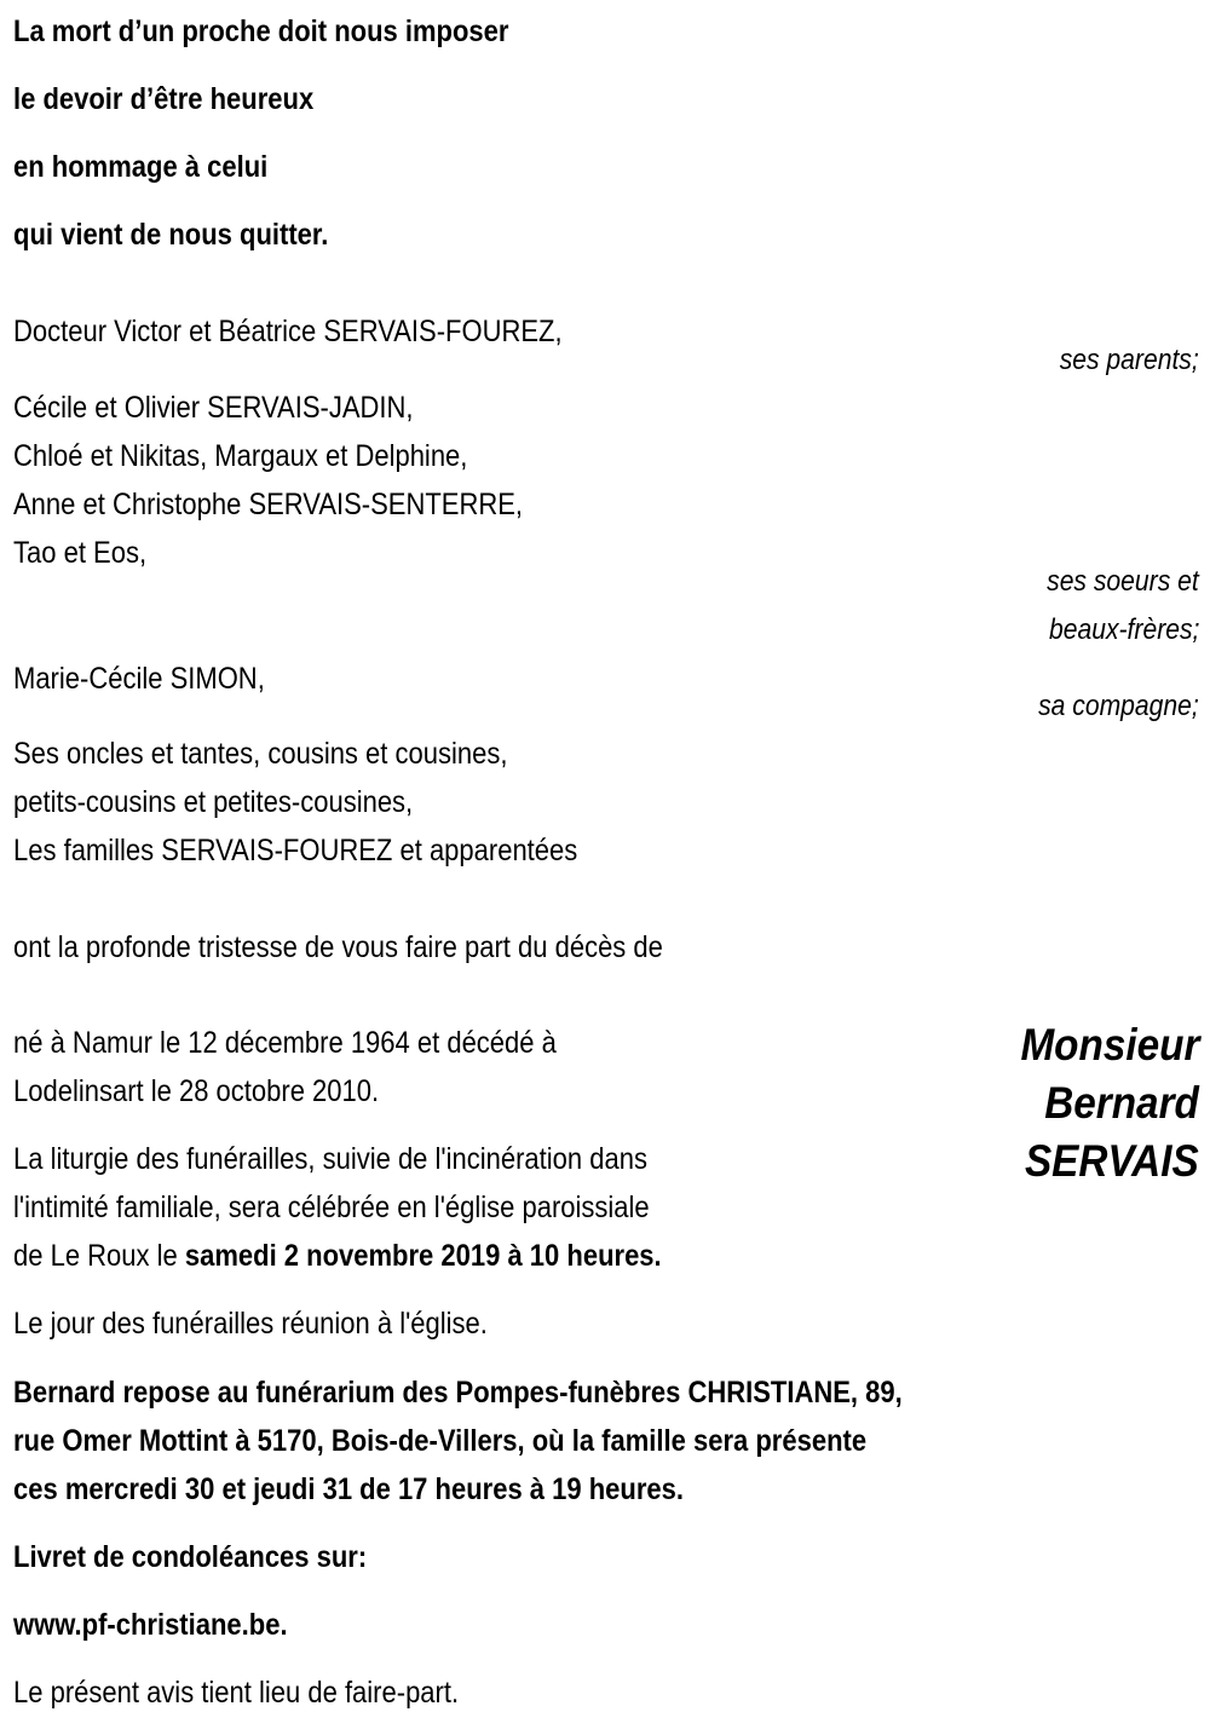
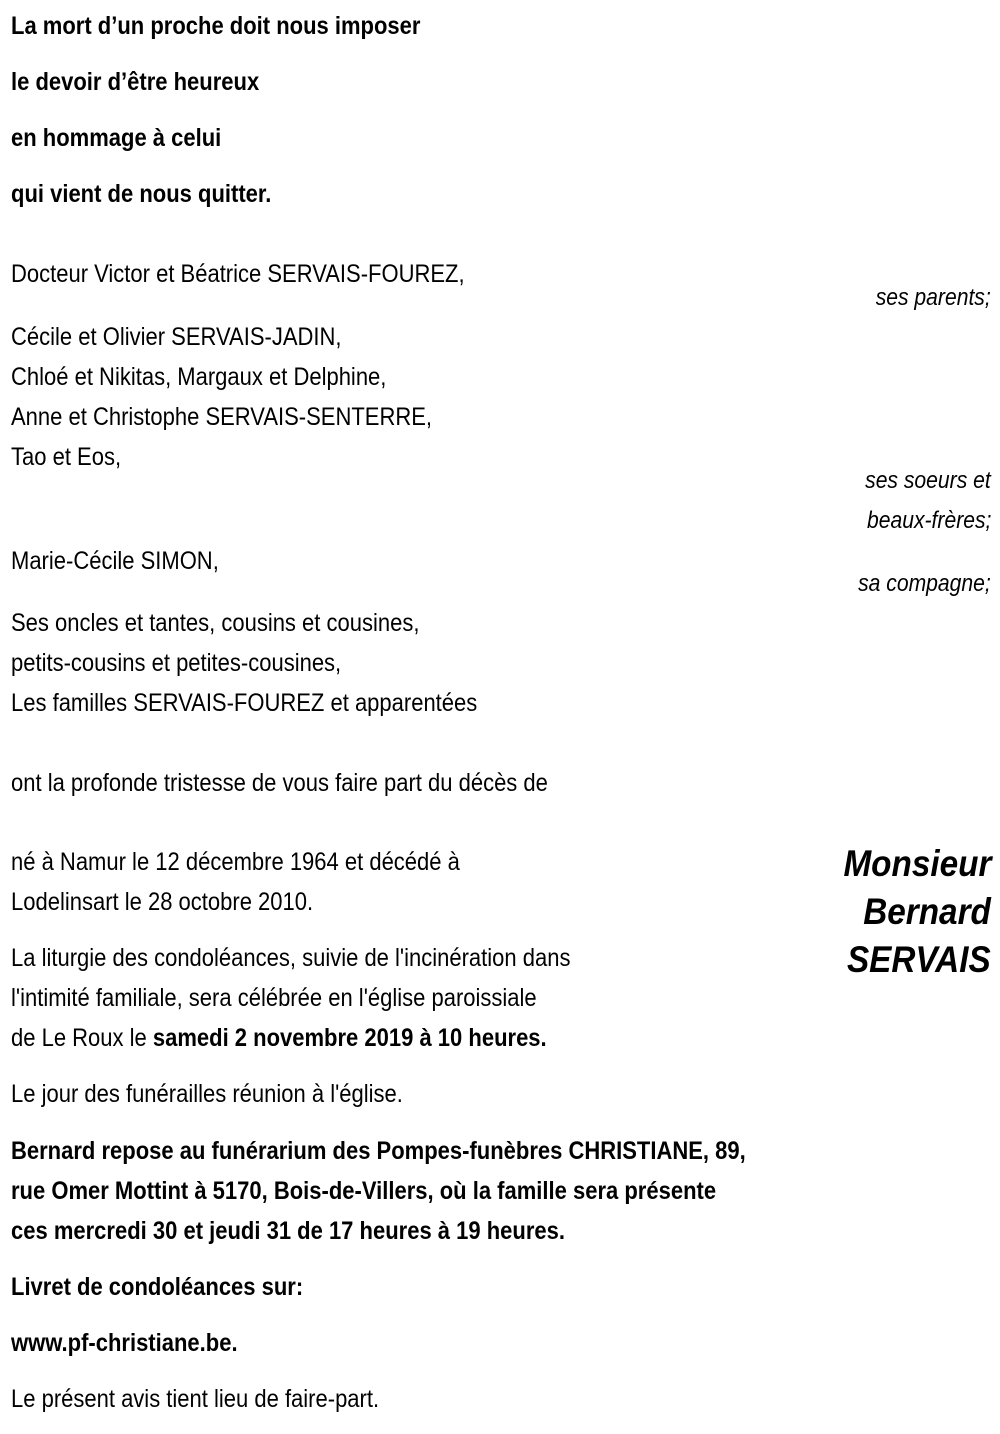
  La mort d’un proche doit nous imposer
  le devoir d’être heureux
  en hommage à celui
  qui vient de nous quitter.
  Docteur Victor et Béatrice SERVAIS-FOUREZ,
  ses parents;
  Cécile et Olivier SERVAIS-JADIN,
  Chloé et Nikitas, Margaux et Delphine,
  Anne et Christophe SERVAIS-SENTERRE,
  Tao et Eos,
  ses soeurs et
  beaux-frères;
  Marie-Cécile SIMON,
  sa compagne;
  Ses oncles et tantes, cousins et cousines,
  petits-cousins et petites-cousines,
  Les familles SERVAIS-FOUREZ et apparentées
  ont la profonde tristesse de vous faire part du décès de
  Monsieur
  Bernard
  SERVAIS
  né à Namur le 12 décembre 1964 et décédé à
  Lodelinsart le 28 octobre 2010.
- La liturgie des funérailles, suivie de l'incinération dans
+ La liturgie des condoléances, suivie de l'incinération dans
  l'intimité familiale, sera célébrée en l'église paroissiale
  de Le Roux le samedi 2 novembre 2019 à 10 heures.
  Le jour des funérailles réunion à l'église.
  Bernard repose au funérarium des Pompes-funèbres CHRISTIANE, 89,
  rue Omer Mottint à 5170, Bois-de-Villers, où la famille sera présente
  ces mercredi 30 et jeudi 31 de 17 heures à 19 heures.
  Livret de condoléances sur:
  www.pf-christiane.be.
  Le présent avis tient lieu de faire-part.
